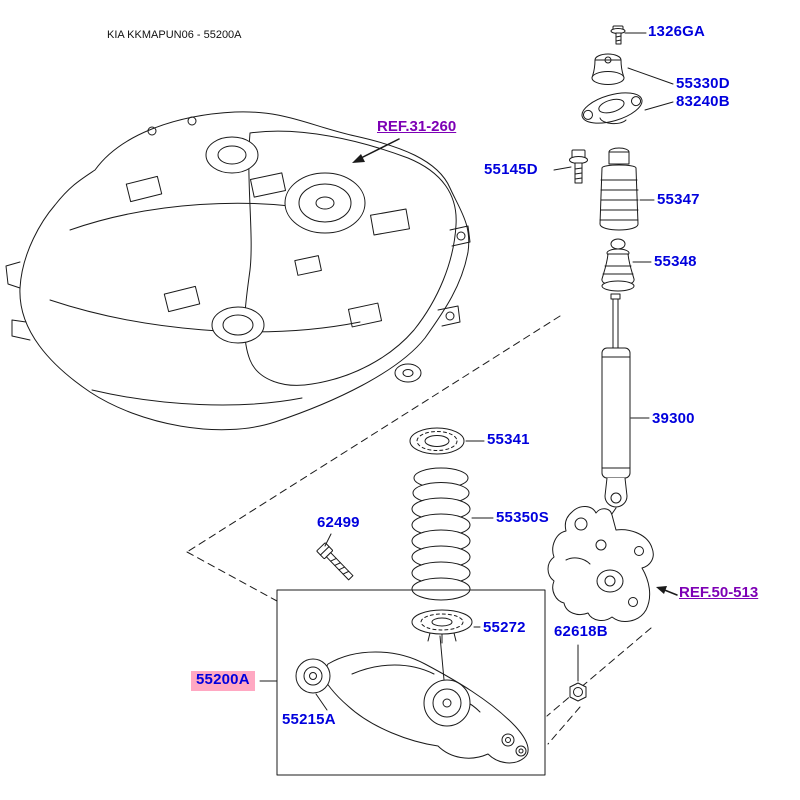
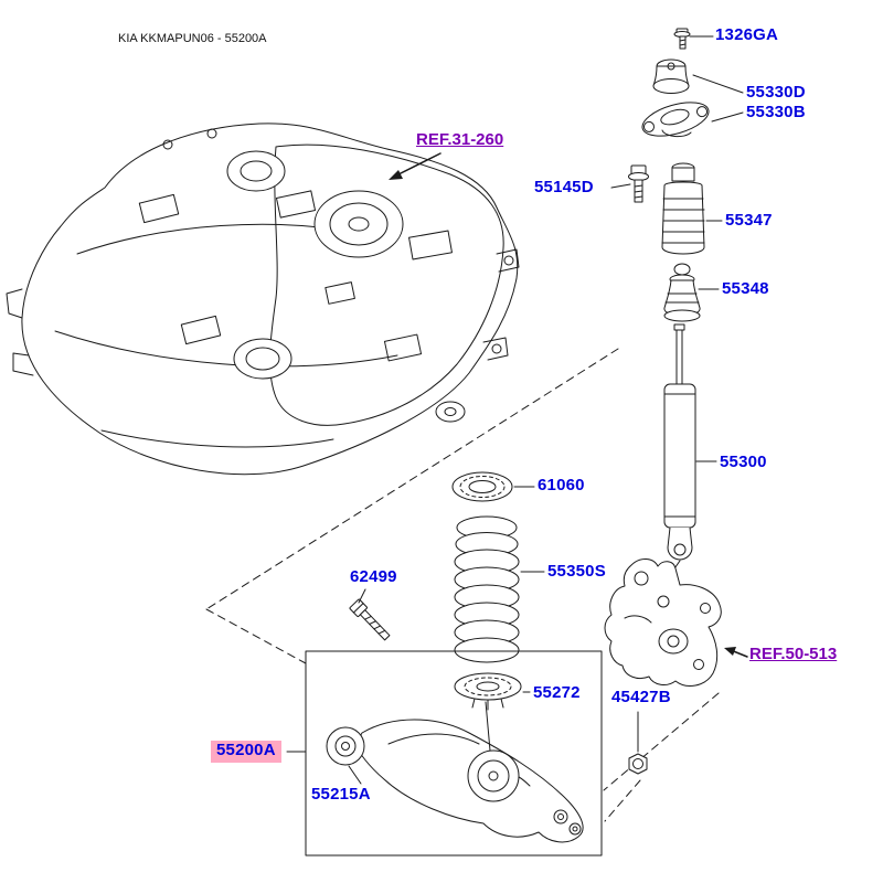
  KIA KKMAPUN06 - 55200A
  REF.31-260
  REF.50-513
  1326GA
  55330D
- 83240B
+ 55330B
  55145D
  55347
  55348
- 39300
+ 55300
- 55341
+ 61060
  55350S
  62499
  55272
  55200A
  55215A
- 62618B
+ 45427B
